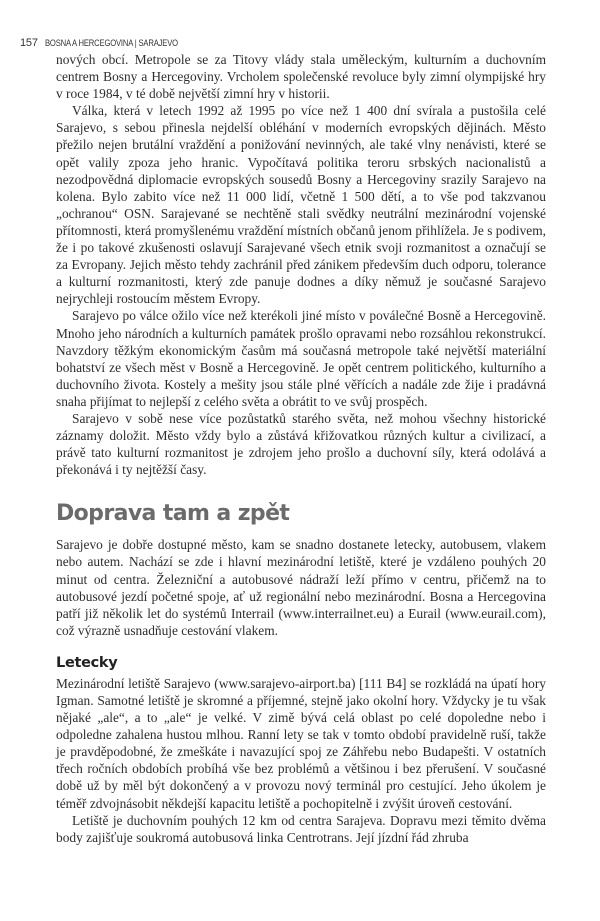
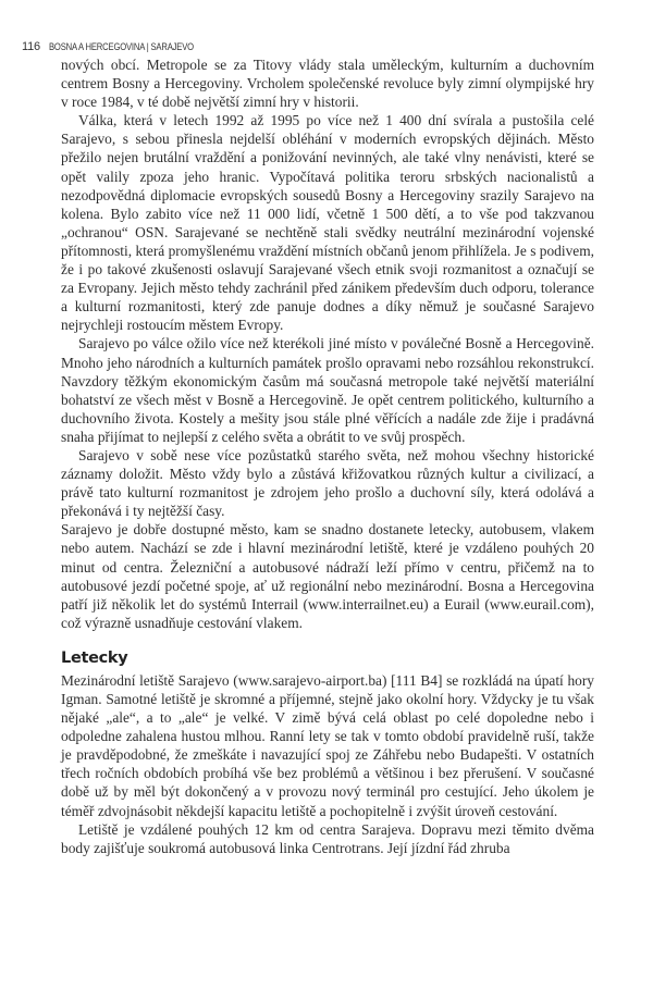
- 157 BOSNA A HERCEGOVINA | SARAJEVO
+ 116 BOSNA A HERCEGOVINA | SARAJEVO
  nových obcí. Metropole se za Titovy vlády stala uměleckým, kulturním a duchovním centrem Bosny a Hercegoviny. Vrcholem společenské revoluce byly zimní olympijské hry v roce 1984, v té době největší zimní hry v historii.
  Válka, která v letech 1992 až 1995 po více než 1 400 dní svírala a pustošila celé Sarajevo, s sebou přinesla nejdelší obléhání v moderních evropských dějinách. Město přežilo nejen brutální vraždění a ponižování nevinných, ale také vlny nenávisti, které se opět valily zpoza jeho hranic. Vypočítavá politika teroru srbských nacionalistů a nezodpovědná diplomacie evropských sousedů Bosny a Hercegoviny srazily Sarajevo na kolena. Bylo zabito více než 11 000 lidí, včetně 1 500 dětí, a to vše pod takzvanou „ochranou“ OSN. Sarajevané se nechtěně stali svědky neutrální mezinárodní vojenské přítomnosti, která promyšlenému vraždění místních občanů jenom přihlížela. Je s podivem, že i po takové zkušenosti oslavují Sarajevané všech etnik svoji rozmanitost a označují se za Evropany. Jejich město tehdy zachránil před zánikem především duch odporu, tolerance a kulturní rozmanitosti, který zde panuje dodnes a díky němuž je současné Sarajevo nejrychleji rostoucím městem Evropy.
  Sarajevo po válce ožilo více než kterékoli jiné místo v poválečné Bosně a Hercegovině. Mnoho jeho národních a kulturních památek prošlo opravami nebo rozsáhlou rekonstrukcí. Navzdory těžkým ekonomickým časům má současná metropole také největší materiální bohatství ze všech měst v Bosně a Hercegovině. Je opět centrem politického, kulturního a duchovního života. Kostely a mešity jsou stále plné věřících a nadále zde žije i pradávná snaha přijímat to nejlepší z celého světa a obrátit to ve svůj prospěch.
  Sarajevo v sobě nese více pozůstatků starého světa, než mohou všechny historické záznamy doložit. Město vždy bylo a zůstává křižovatkou různých kultur a civilizací, a právě tato kulturní rozmanitost je zdrojem jeho prošlo a duchovní síly, která odolává a překonává i ty nejtěžší časy.
- Doprava tam a zpět
  Sarajevo je dobře dostupné město, kam se snadno dostanete letecky, autobusem, vlakem nebo autem. Nachází se zde i hlavní mezinárodní letiště, které je vzdáleno pouhých 20 minut od centra. Železniční a autobusové nádraží leží přímo v centru, přičemž na to autobusové jezdí početné spoje, ať už regionální nebo mezinárodní. Bosna a Hercegovina patří již několik let do systémů Interrail (www.interrailnet.eu) a Eurail (www.eurail.com), což výrazně usnadňuje cestování vlakem.
  Letecky
  Mezinárodní letiště Sarajevo (www.sarajevo-airport.ba) [111 B4] se rozkládá na úpatí hory Igman. Samotné letiště je skromné a příjemné, stejně jako okolní hory. Vždycky je tu však nějaké „ale“, a to „ale“ je velké. V zimě bývá celá oblast po celé dopoledne nebo i odpoledne zahalena hustou mlhou. Ranní lety se tak v tomto období pravidelně ruší, takže je pravděpodobné, že zmeškáte i navazující spoj ze Záhřebu nebo Budapešti. V ostatních třech ročních obdobích probíhá vše bez problémů a většinou i bez přerušení. V současné době už by měl být dokončený a v provozu nový terminál pro cestující. Jeho úkolem je téměř zdvojnásobit někdejší kapacitu letiště a pochopitelně i zvýšit úroveň cestování.
- Letiště je duchovním pouhých 12 km od centra Sarajeva. Dopravu mezi těmito dvěma body zajišťuje soukromá autobusová linka Centrotrans. Její jízdní řád zhruba
+ Letiště je vzdálené pouhých 12 km od centra Sarajeva. Dopravu mezi těmito dvěma body zajišťuje soukromá autobusová linka Centrotrans. Její jízdní řád zhruba
